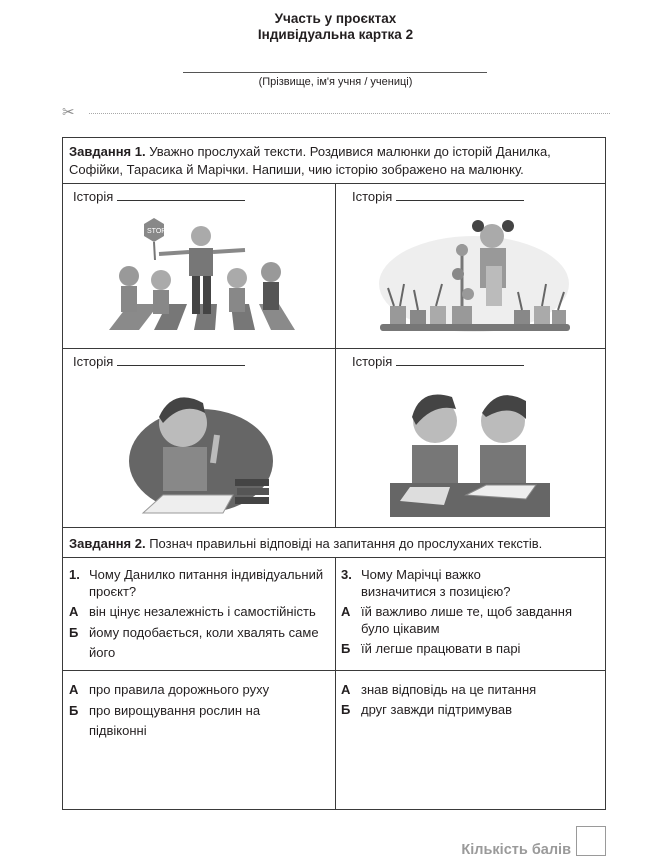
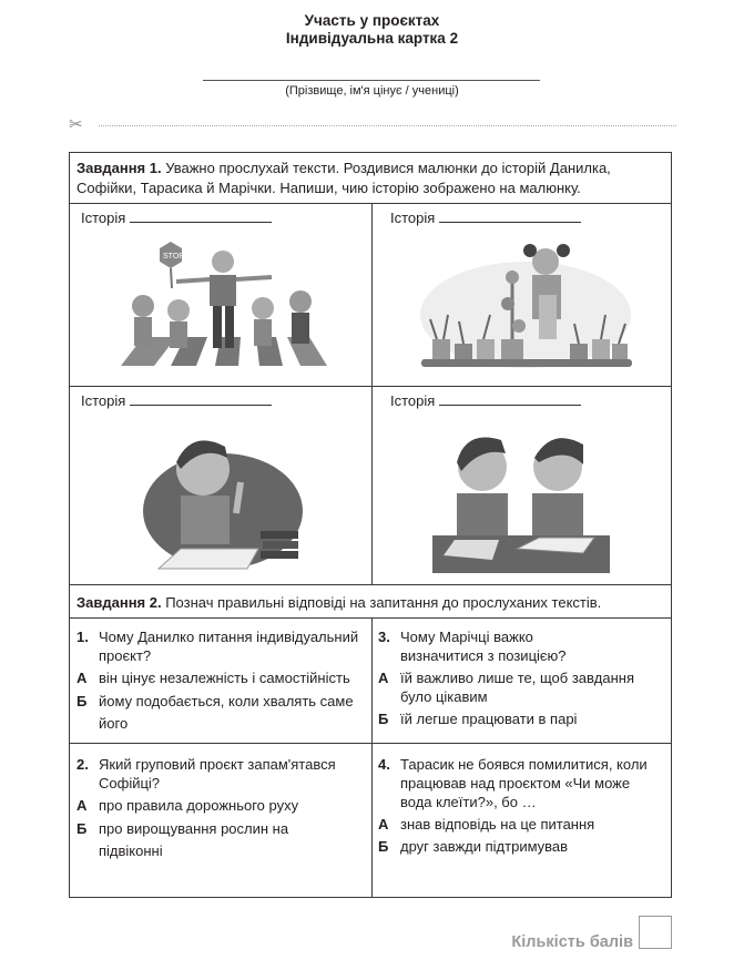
  Участь у проєктах
  Індивідуальна картка 2
- (Прізвище, ім'я учня / учениці)
+ (Прізвище, ім'я цінує / учениці)
  ✂
  Завдання 1. Уважно прослухай тексти. Роздивися малюнки до історій Данилка, Софійки, Тарасика й Марічки. Напиши, чию історію зображено на малюнку.
  Історія
  Історія
  Історія
  Історія
  Завдання 2. Познач правильні відповіді на запитання до прослуханих текстів.
  1.
  Чому Данилко питання індивідуальний проєкт?
  А
  він цінує незалежність і самостійність
  Б
  йому подобається, коли хвалять саме його
  3.
  Чому Марічці важко визначитися з позицією?
  А
  їй важливо лише те, щоб завдання було цікавим
  Б
  їй легше працювати в парі
+ 2.
+ Який груповий проєкт запам'ятався Софійці?
  А
  про правила дорожнього руху
  Б
  про вирощування рослин на підвіконні
+ 4.
+ Тарасик не боявся помилитися, коли працював над проєктом «Чи може вода клеїти?», бо …
  А
  знав відповідь на це питання
  Б
  друг завжди підтримував
  Кількість балів
